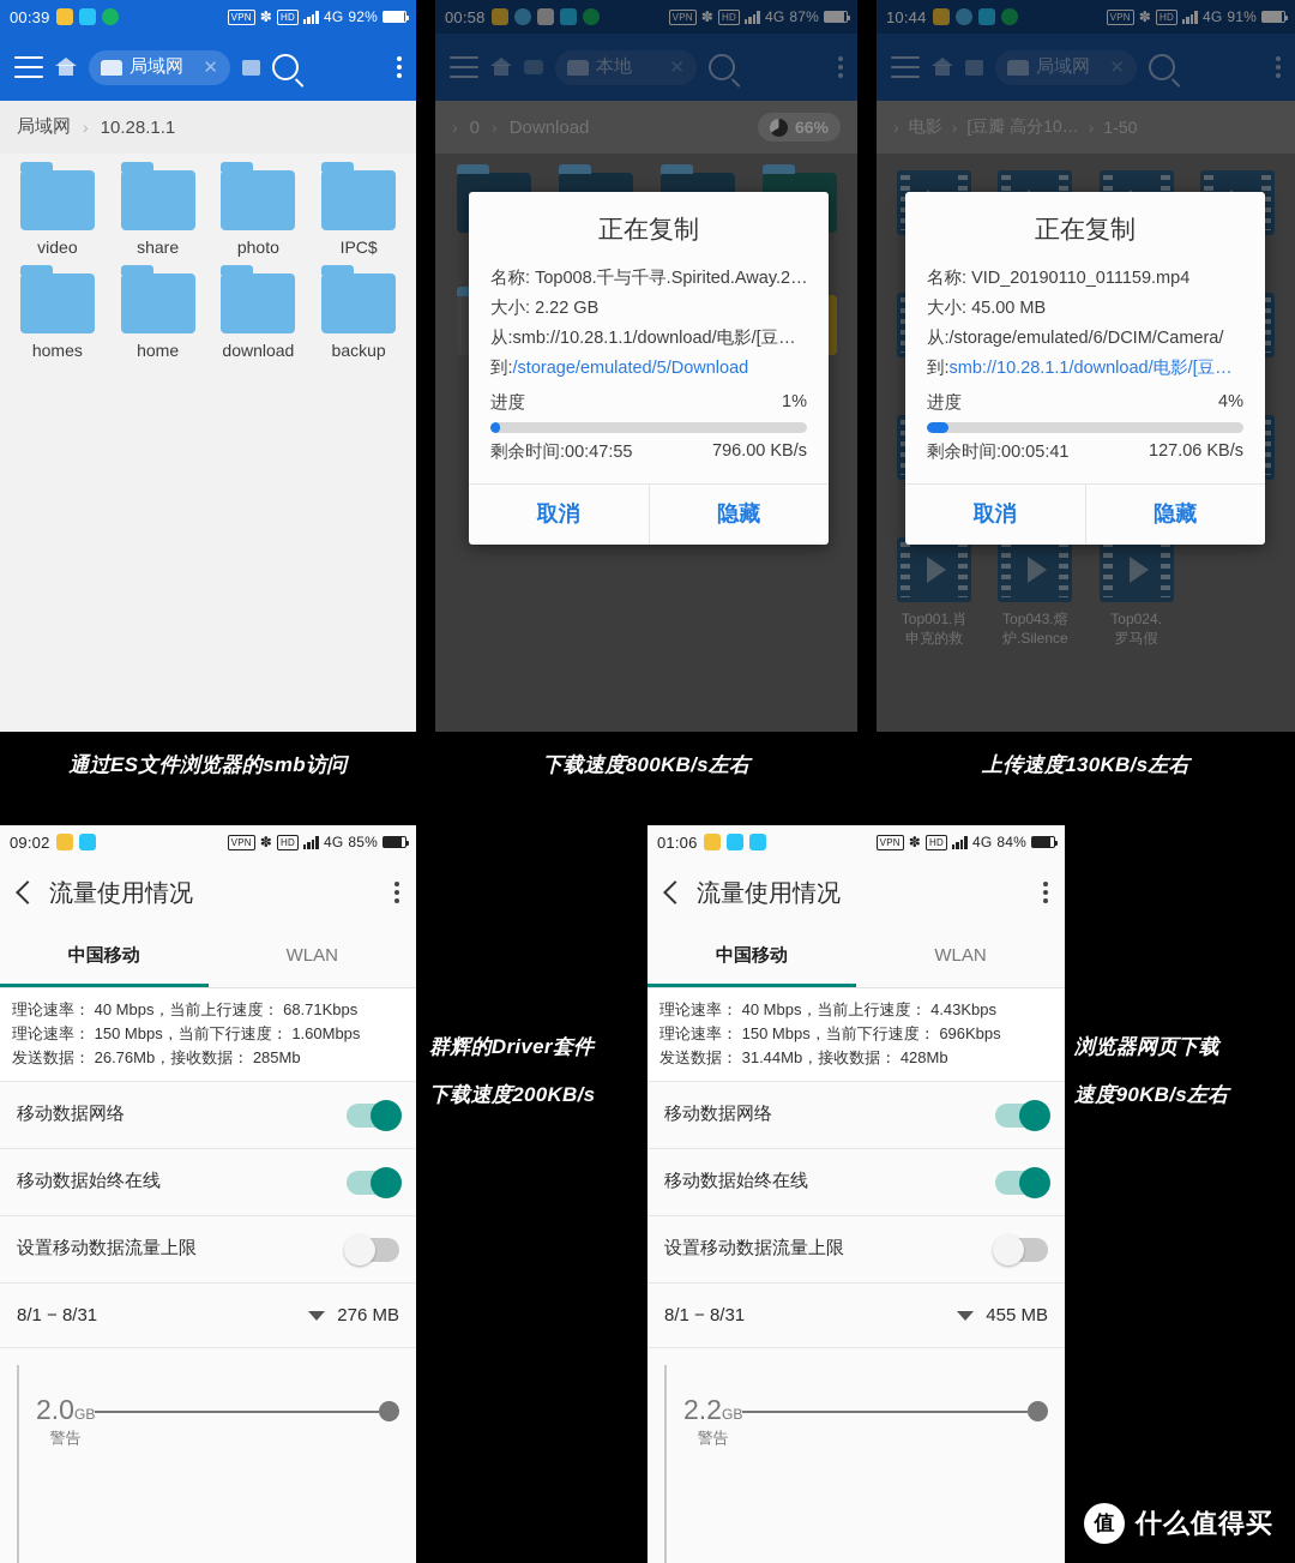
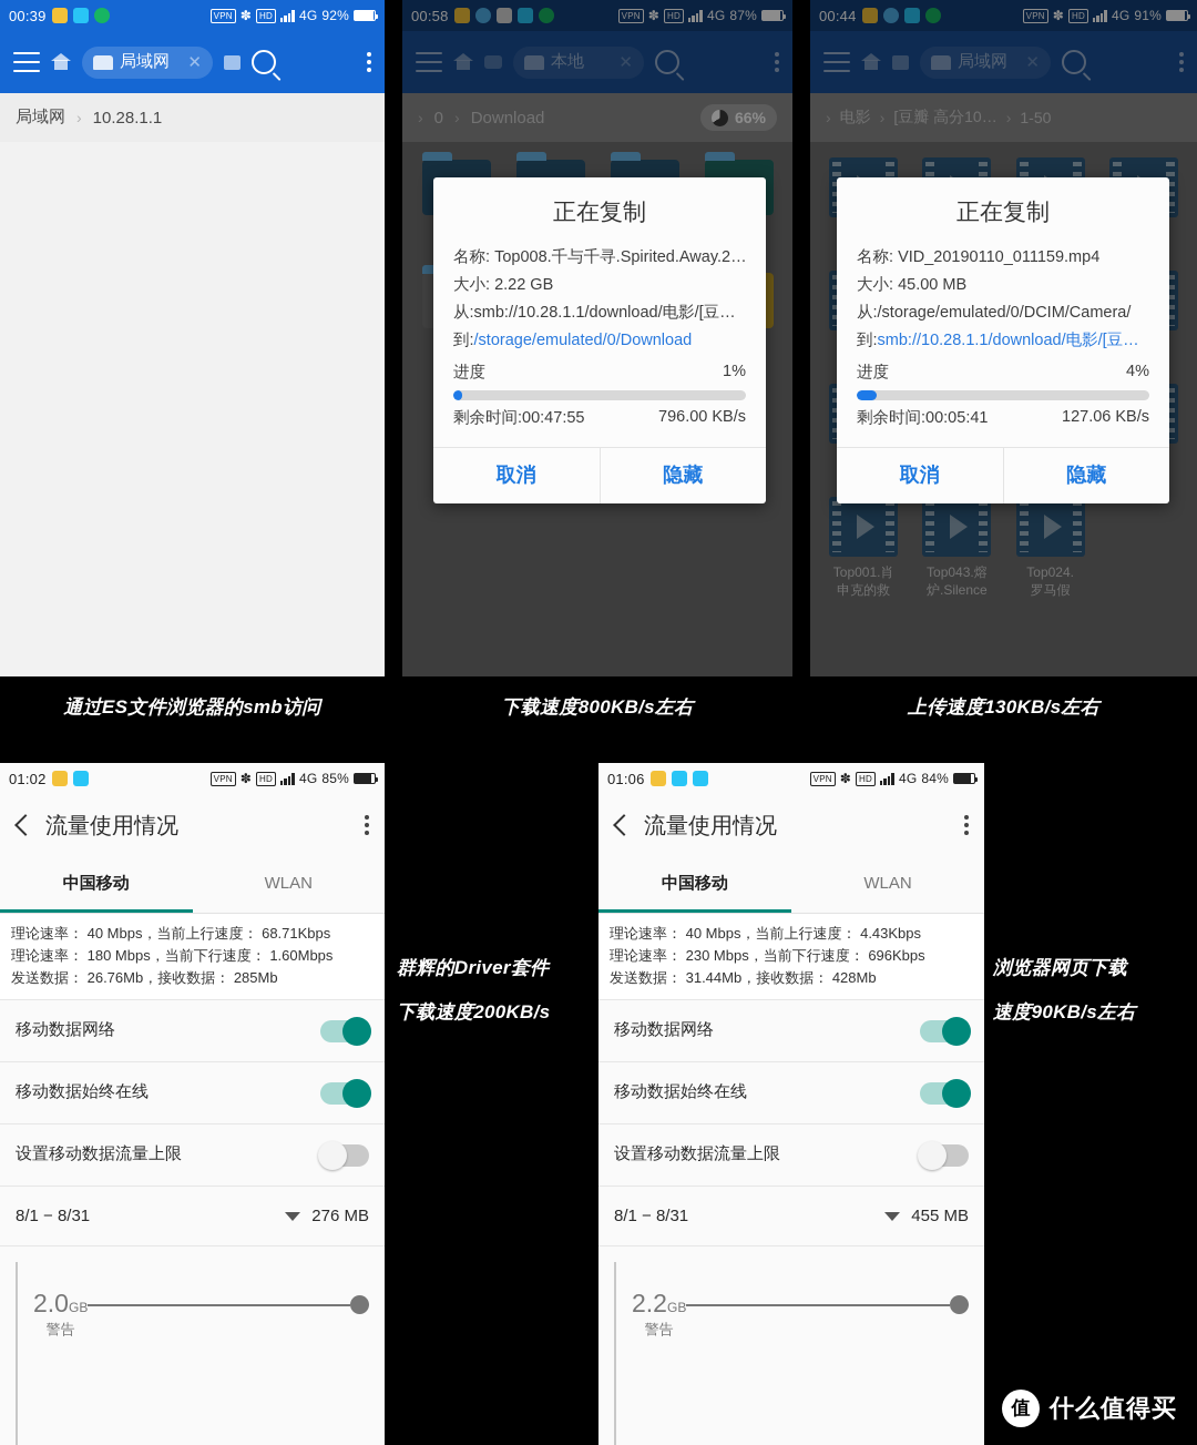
  00:39
  VPN
  ✽
  HD
  4G
  92%
  局域网
  ✕
  局域网
  ›
  10.28.1.1
- video
- share
- photo
- IPC$
- homes
- home
- download
- backup
  00:58
  VPN
  ✽
  HD
  4G
  87%
  本地
  ✕
  ›
  0
  ›
  Download
  66%
  正在复制
  名称: Top008.千与千寻.Spirited.Away.2…
  大小: 2.22 GB
  从:smb://10.28.1.1/download/电影/[豆…
- 到:/storage/emulated/5/Download
+ 到:/storage/emulated/0/Download
  进度
  1%
  剩余时间:00:47:55
  796.00 KB/s
  取消
  隐藏
- 10:44
+ 00:44
  VPN
  ✽
  HD
  4G
  91%
  局域网
  ✕
  ›
  电影
  ›
  [豆瓣 高分10…
  ›
  1-50
  Top001.肖
  申克的救
  Top043.熔
  炉.Silence
  Top024.
  罗马假
  正在复制
  名称: VID_20190110_011159.mp4
  大小: 45.00 MB
- 从:/storage/emulated/6/DCIM/Camera/
+ 从:/storage/emulated/0/DCIM/Camera/
  到:smb://10.28.1.1/download/电影/[豆…
  进度
  4%
  剩余时间:00:05:41
  127.06 KB/s
  取消
  隐藏
  通过ES文件浏览器的smb访问
  下载速度800KB/s左右
  上传速度130KB/s左右
- 09:02
+ 01:02
  VPN
  ✽
  HD
  4G
  85%
  流量使用情况
  中国移动
  WLAN
  理论速率： 40 Mbps，当前上行速度： 68.71Kbps
- 理论速率： 150 Mbps，当前下行速度： 1.60Mbps
+ 理论速率： 180 Mbps，当前下行速度： 1.60Mbps
  发送数据： 26.76Mb，接收数据： 285Mb
  移动数据网络
  移动数据始终在线
  设置移动数据流量上限
  8/1 − 8/31
  276 MB
  2.0GB
  警告
  01:06
  VPN
  ✽
  HD
  4G
  84%
  流量使用情况
  中国移动
  WLAN
  理论速率： 40 Mbps，当前上行速度： 4.43Kbps
- 理论速率： 150 Mbps，当前下行速度： 696Kbps
+ 理论速率： 230 Mbps，当前下行速度： 696Kbps
  发送数据： 31.44Mb，接收数据： 428Mb
  移动数据网络
  移动数据始终在线
  设置移动数据流量上限
  8/1 − 8/31
  455 MB
  2.2GB
  警告
  群辉的Driver套件
  下载速度200KB/s
  浏览器网页下载
  速度90KB/s左右
  值
  什么值得买
